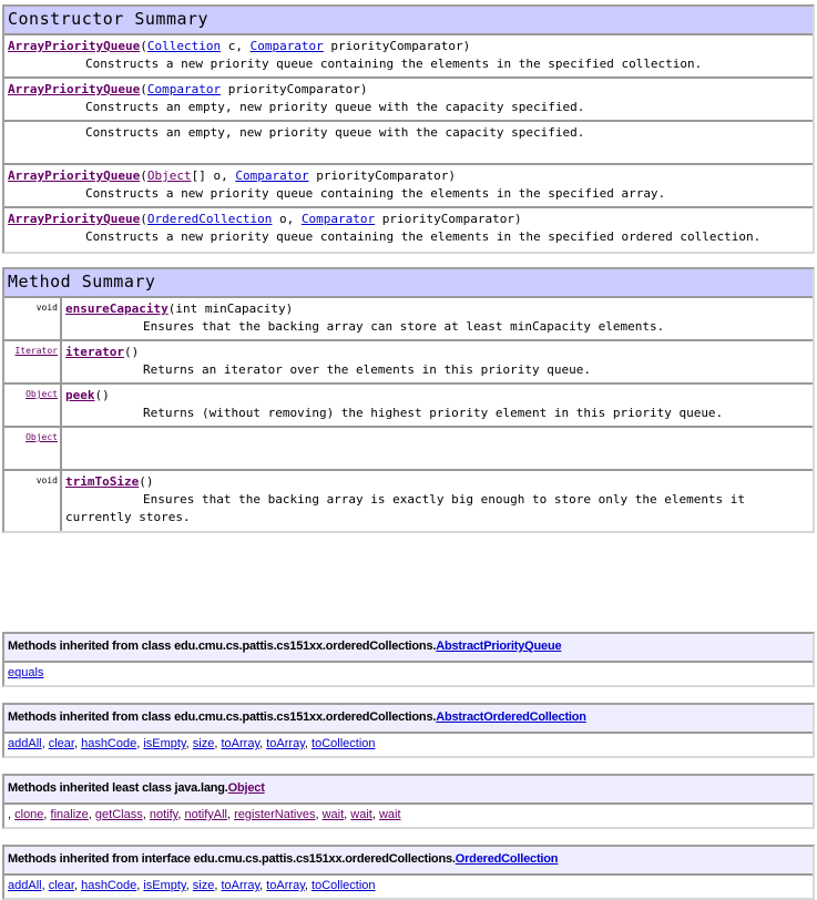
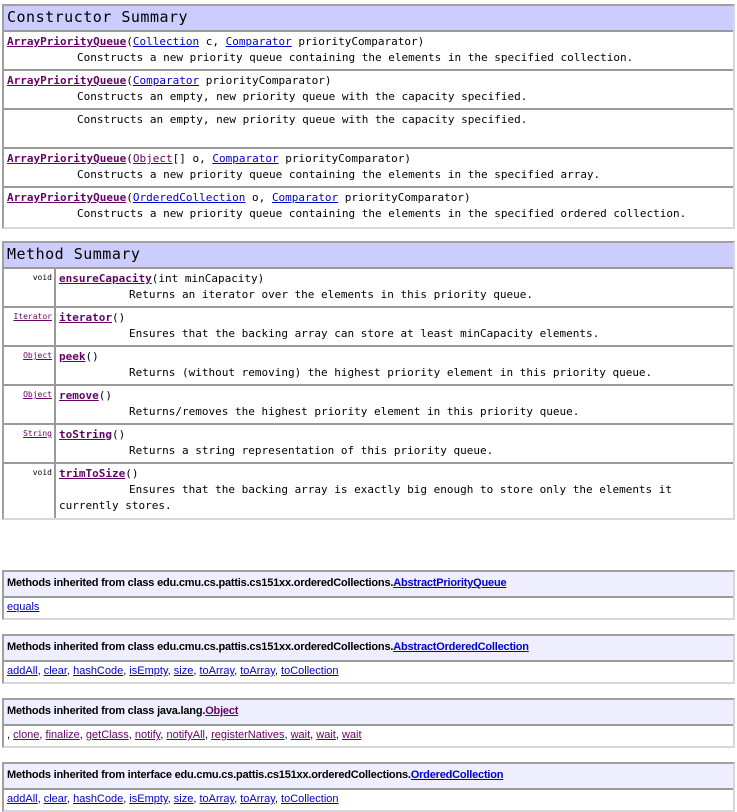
  Constructor Summary
  ArrayPriorityQueue(Collection c, Comparator priorityComparator)
  Constructs a new priority queue containing the elements in the specified collection.
  ArrayPriorityQueue(Comparator priorityComparator)
  Constructs an empty, new priority queue with the capacity specified.
  Constructs an empty, new priority queue with the capacity specified.
  ArrayPriorityQueue(Object[] o, Comparator priorityComparator)
  Constructs a new priority queue containing the elements in the specified array.
  ArrayPriorityQueue(OrderedCollection o, Comparator priorityComparator)
  Constructs a new priority queue containing the elements in the specified ordered collection.
  Method Summary
  void
  ensureCapacity(int minCapacity)
- Ensures that the backing array can store at least minCapacity elements.
+ Returns an iterator over the elements in this priority queue.
  Iterator
  iterator()
- Returns an iterator over the elements in this priority queue.
+ Ensures that the backing array can store at least minCapacity elements.
  Object
  peek()
  Returns (without removing) the highest priority element in this priority queue.
  Object
+ remove()
+ Returns/removes the highest priority element in this priority queue.
+ String
+ toString()
+ Returns a string representation of this priority queue.
  void
  trimToSize()
  Ensures that the backing array is exactly big enough to store only the elements it
  currently stores.
  Methods inherited from class edu.cmu.cs.pattis.cs151xx.orderedCollections.AbstractPriorityQueue
  equals
  Methods inherited from class edu.cmu.cs.pattis.cs151xx.orderedCollections.AbstractOrderedCollection
  addAll, clear, hashCode, isEmpty, size, toArray, toArray, toCollection
- Methods inherited least class java.lang.Object
+ Methods inherited from class java.lang.Object
  , clone, finalize, getClass, notify, notifyAll, registerNatives, wait, wait, wait
  Methods inherited from interface edu.cmu.cs.pattis.cs151xx.orderedCollections.OrderedCollection
  addAll, clear, hashCode, isEmpty, size, toArray, toArray, toCollection
